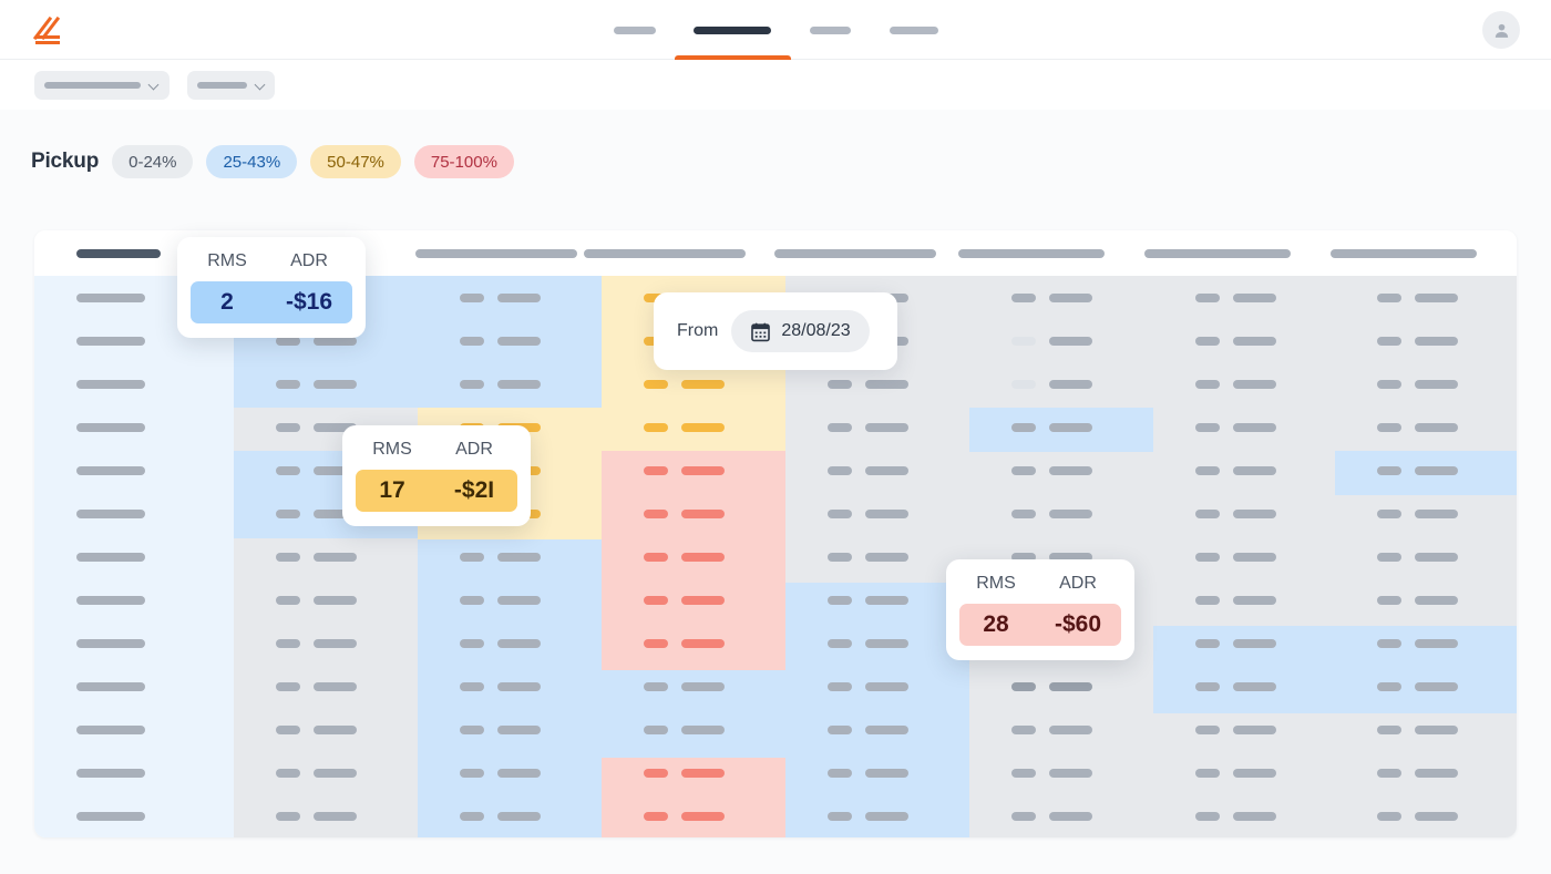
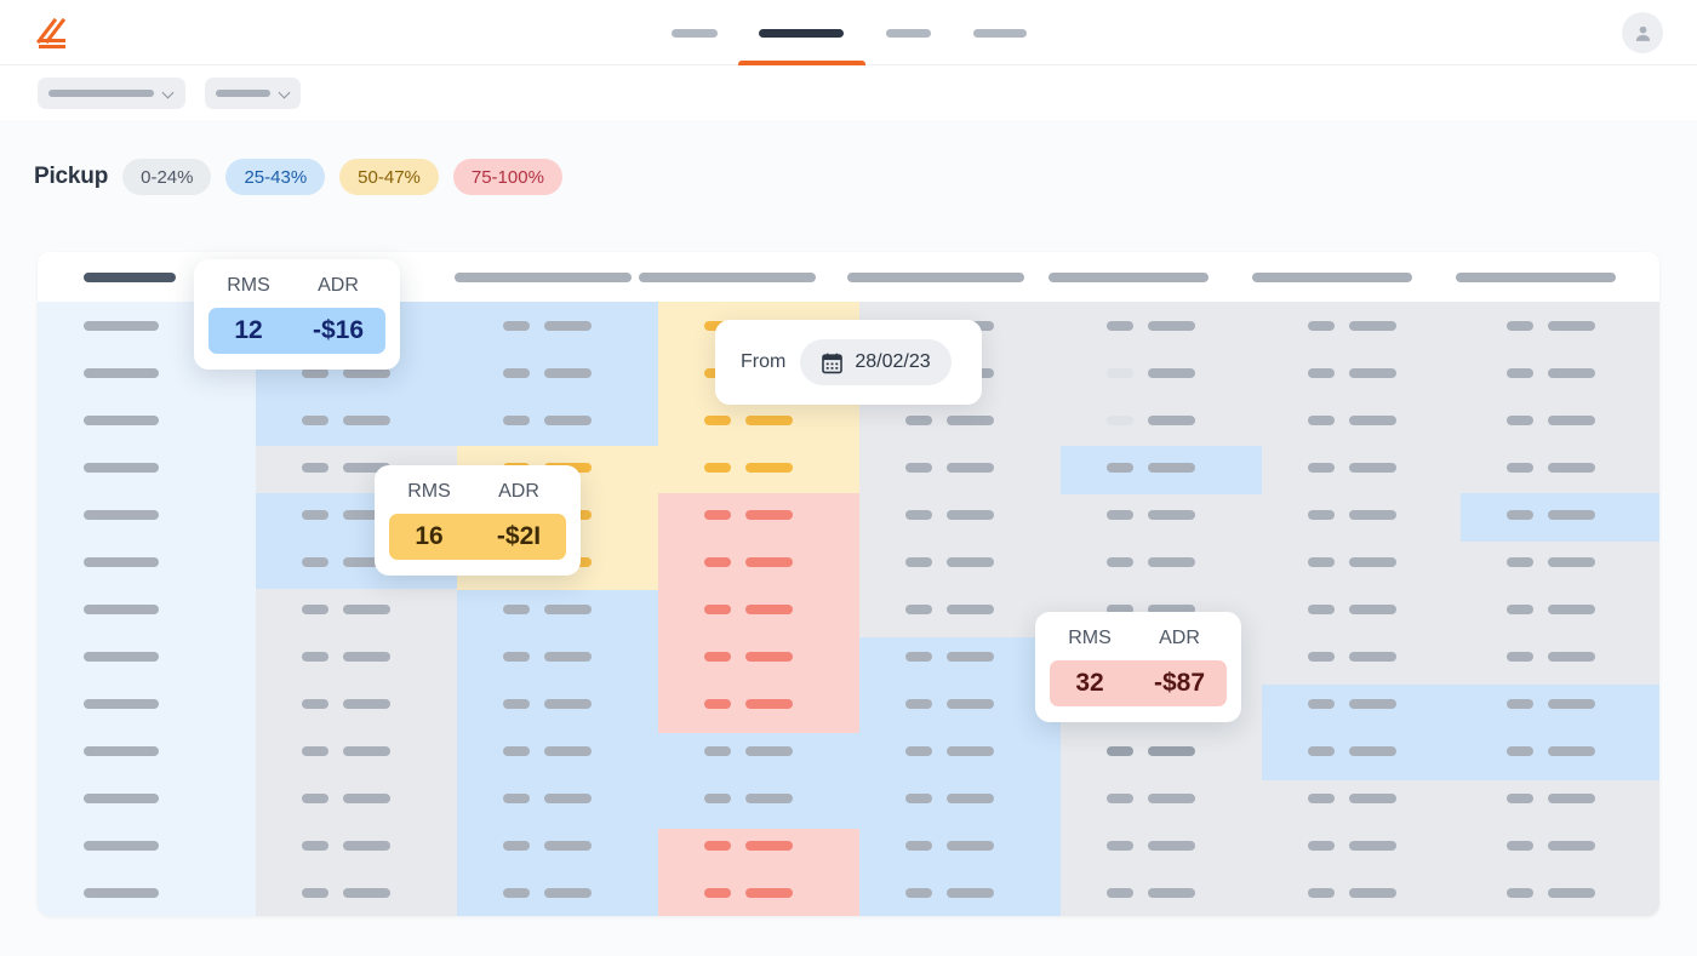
  Pickup
  0-24%
  25-43%
  50-47%
  75-100%
  From
- 28/08/23
+ 28/02/23
  RMS
  ADR
- 2
+ 12
  -$16
  RMS
  ADR
- 17
+ 16
  -$2I
  RMS
  ADR
- 28
+ 32
- -$60
+ -$87
